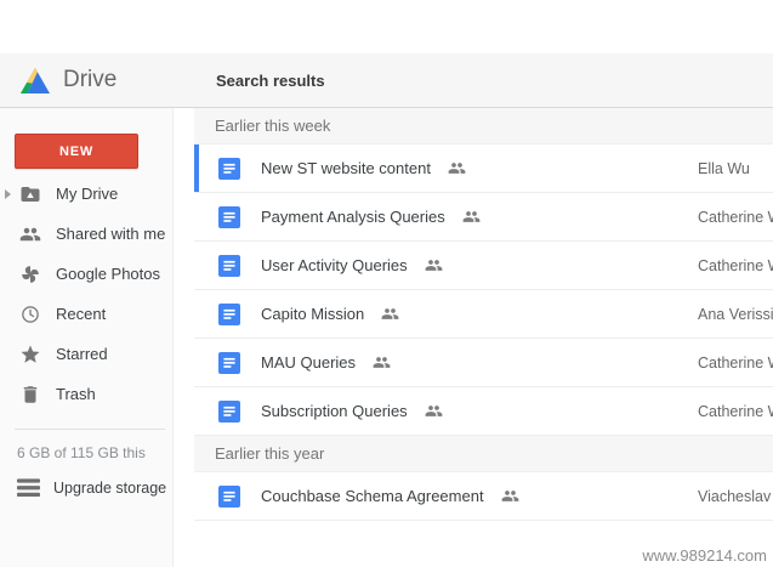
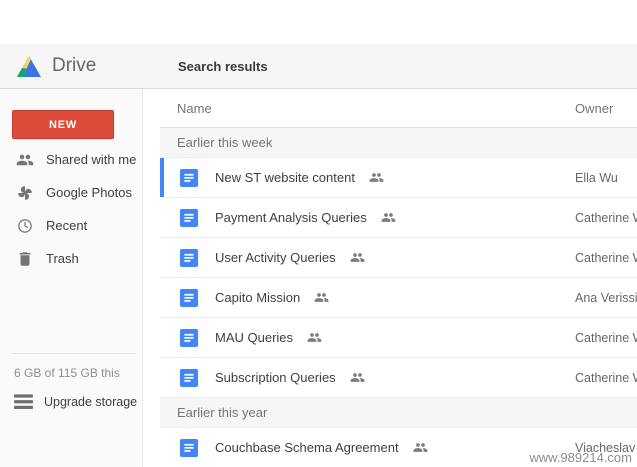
  Drive
  Search results
  NEW
- My Drive
  Shared with me
  Google Photos
  Recent
- Starred
  Trash
  6 GB of 115 GB this
  Upgrade storage
+ Name
+ Owner
  Earlier this week
  New ST website content
  Ella Wu
  Payment Analysis Queries
  Catherine
  User Activity Queries
  Catherine
  Capito Mission
  Ana Verissi
  MAU Queries
  Catherine
  Subscription Queries
  Catherine
  Earlier this year
  Couchbase Schema Agreement
  Viacheslav
  www.989214.com
